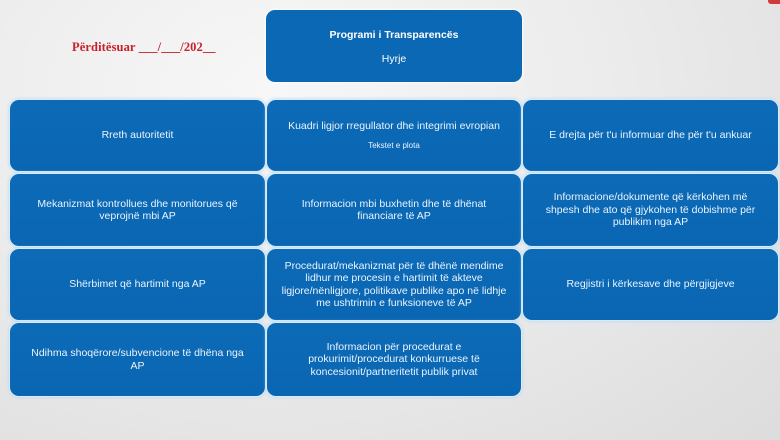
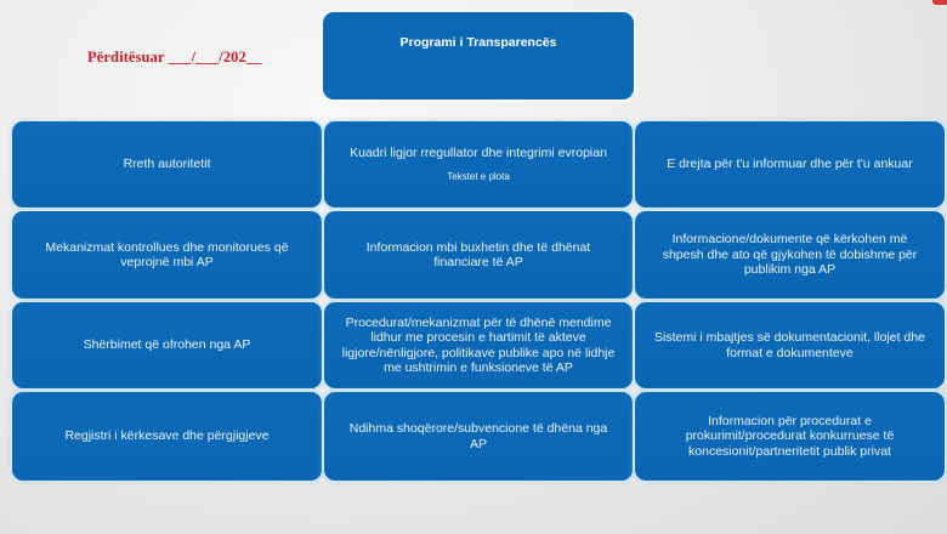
  Përditësuar ___/___/202__
  Programi i Transparencës
- Hyrje
  Rreth autoritetit
  Kuadri ligjor rregullator dhe integrimi evropian
  Tekstet e plota
  E drejta për t'u informuar dhe për t'u ankuar
  Mekanizmat kontrollues dhe monitorues që veprojnë mbi AP
  Informacion mbi buxhetin dhe të dhënat financiare të AP
  Informacione/dokumente që kërkohen më shpesh dhe ato që gjykohen të dobishme për publikim nga AP
- Shërbimet që hartimit nga AP
+ Shërbimet që ofrohen nga AP
  Procedurat/mekanizmat për të dhënë mendime lidhur me procesin e hartimit të akteve ligjore/nënligjore, politikave publike apo në lidhje me ushtrimin e funksioneve të AP
+ Sistemi i mbajtjes së dokumentacionit, llojet dhe format e dokumenteve
  Regjistri i kërkesave dhe përgjigjeve
  Ndihma shoqërore/subvencione të dhëna nga AP
  Informacion për procedurat e prokurimit/procedurat konkurruese të koncesionit/partneritetit publik privat
